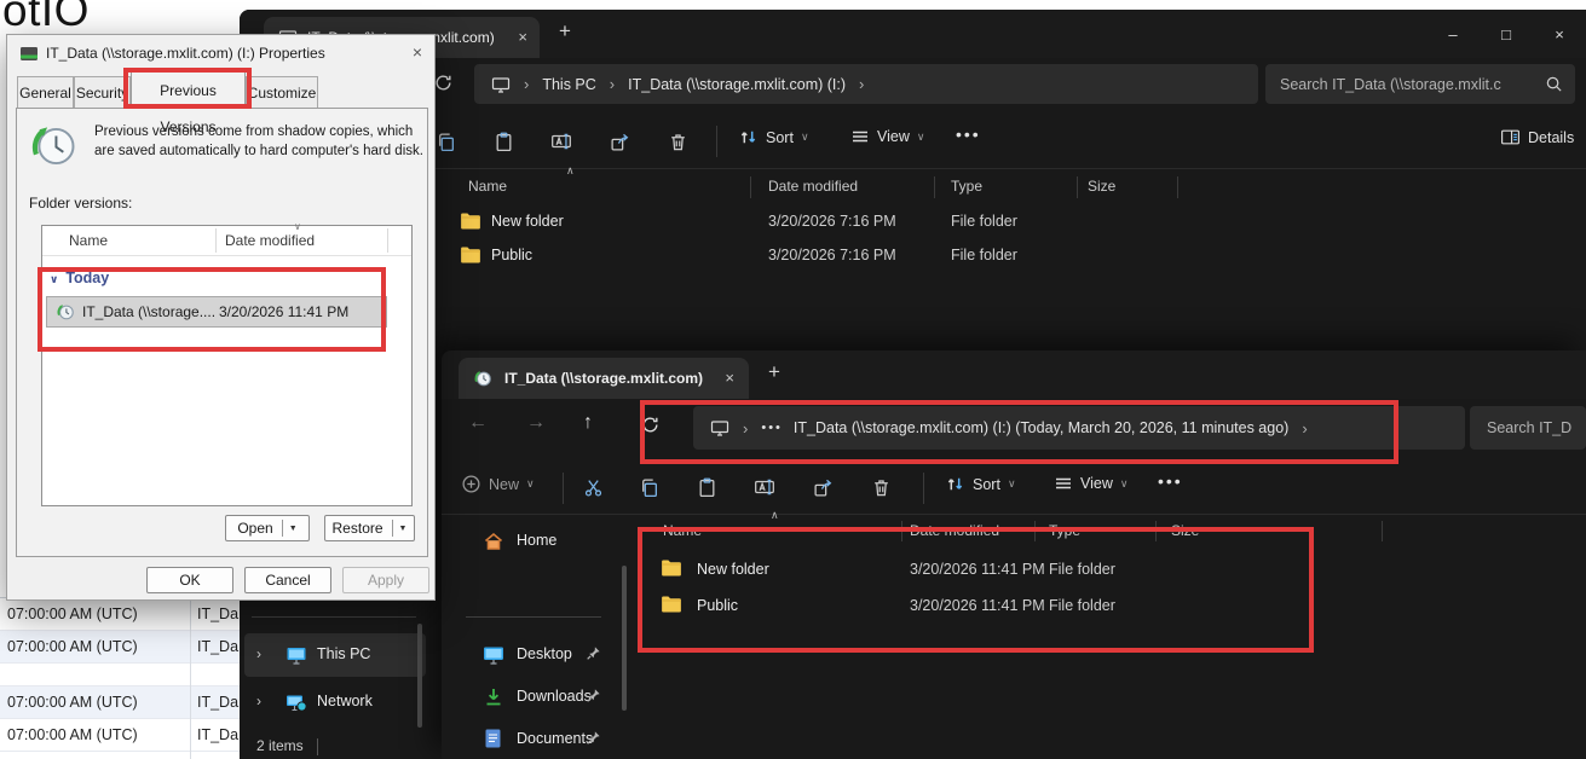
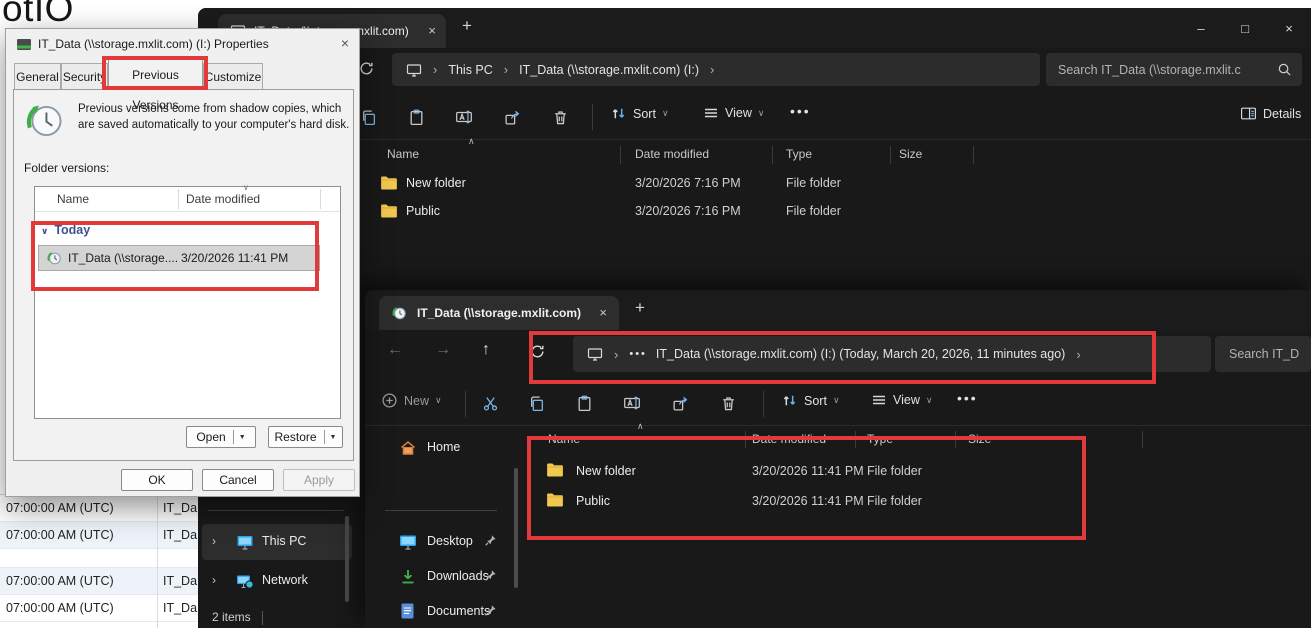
  otIO
  07:00:00 AM (UTC)
  IT_Da
  07:00:00 AM (UTC)
  IT_Da
  07:00:00 AM (UTC)
  IT_Da
  07:00:00 AM (UTC)
  IT_Da
  ×
  +
  –
  □
  ×
  ›
  This PC
  ›
  IT_Data (\\storage.mxlit.com) (I:)
  ›
  Search IT_Data (\\storage.mxlit.c
  Sort
  ∨
  View
  ∨
  •••
  Details
  Name
  ∧
  Date modified
  Type
  Size
  New folder
  3/20/2026 7:16 PM
  File folder
  Public
  3/20/2026 7:16 PM
  File folder
  ›
  This PC
  ›
  Network
  2 items
  IT_Data (\\storage.mxlit.com)
  ×
  +
  ←
  →
  ↑
  ›
  •••
  IT_Data (\\storage.mxlit.com) (I:) (Today, March 20, 2026, 11 minutes ago)
  ›
  Search IT_D
  New
  ∨
  Sort
  ∨
  View
  ∨
  •••
  Home
  Desktop
  Downloads
  Documents
  Name
  ∧
  Date modified
  Type
  Size
  New folder
  3/20/2026 11:41 PM
  File folder
  Public
  3/20/2026 11:41 PM
  File folder
  IT_Data (\\storage.mxlit.com) (I:) Properties
  ×
  General
  Security
  Previous Versions
  Customize
  Previous versions come from shadow copies, which
- are saved automatically to hard computer's hard disk.
+ are saved automatically to your computer's hard disk.
  Folder versions:
  Name
  Date modified
  ∨
  ∨ Today
  IT_Data (\\storage....
  3/20/2026 11:41 PM
  Open
  Restore
  OK
  Cancel
  Apply
